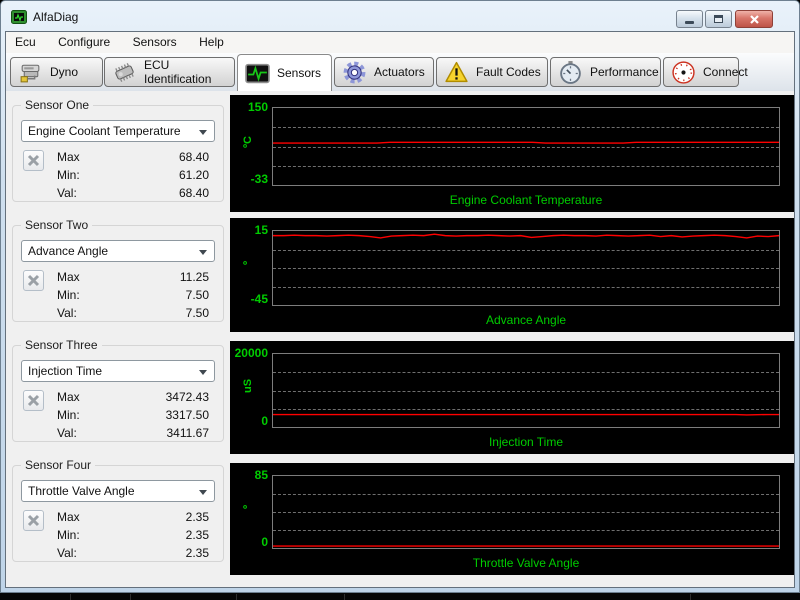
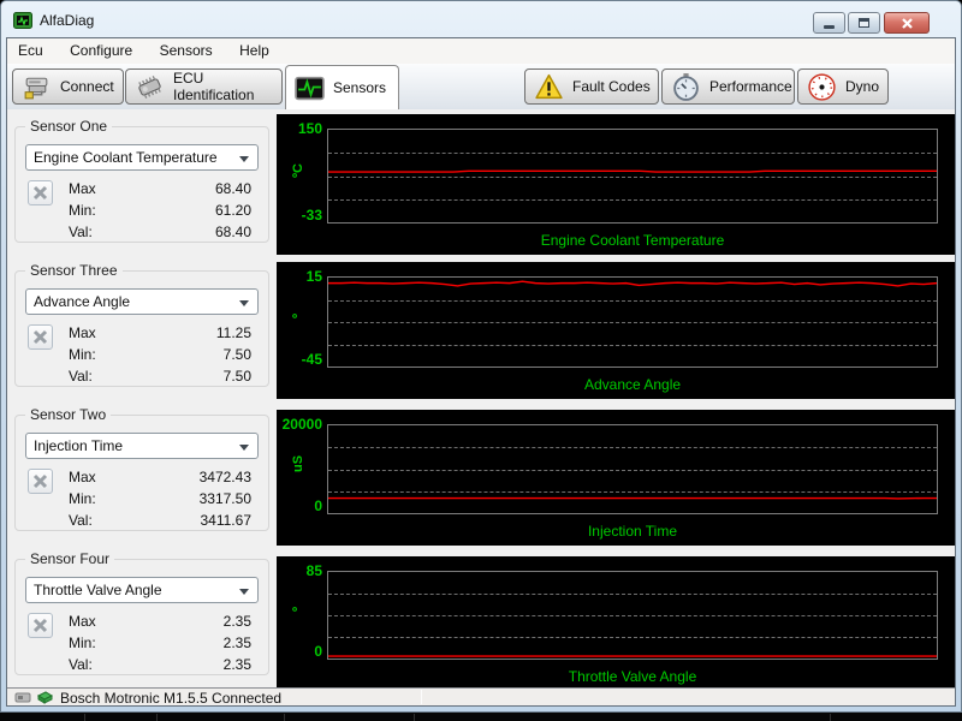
  AlfaDiag
  Ecu Configure Sensors Help
- Dyno
+ Connect
  ECU Identification
  Sensors
- Actuators
  Fault Codes
  Performance
- Connect
+ Dyno
  Sensor One
  Engine Coolant Temperature
  Max
  68.40
  Min:
  61.20
  Val:
  68.40
- Sensor Two
+ Sensor Three
  Advance Angle
  Max
  11.25
  Min:
  7.50
  Val:
  7.50
- Sensor Three
+ Sensor Two
  Injection Time
  Max
  3472.43
  Min:
  3317.50
  Val:
  3411.67
  Sensor Four
  Throttle Valve Angle
  Max
  2.35
  Min:
  2.35
  Val:
  2.35
  150
  -33
  Engine Coolant Temperature
  15
  -45
  Advance Angle
  20000
  0
  Injection Time
  85
  0
  Throttle Valve Angle
+ Bosch Motronic M1.5.5 Connected
